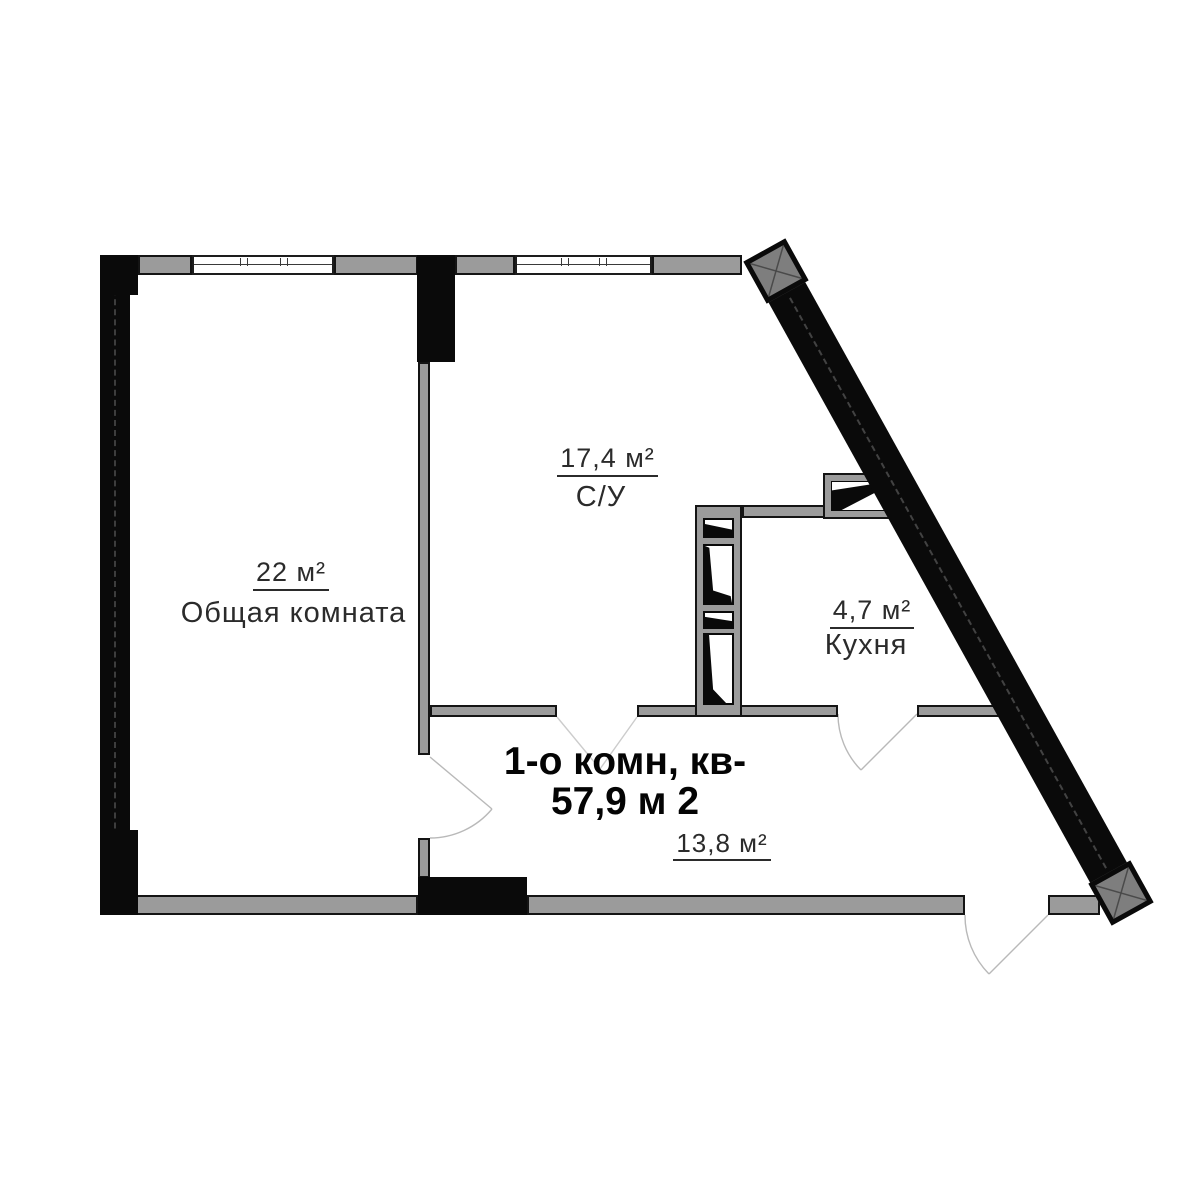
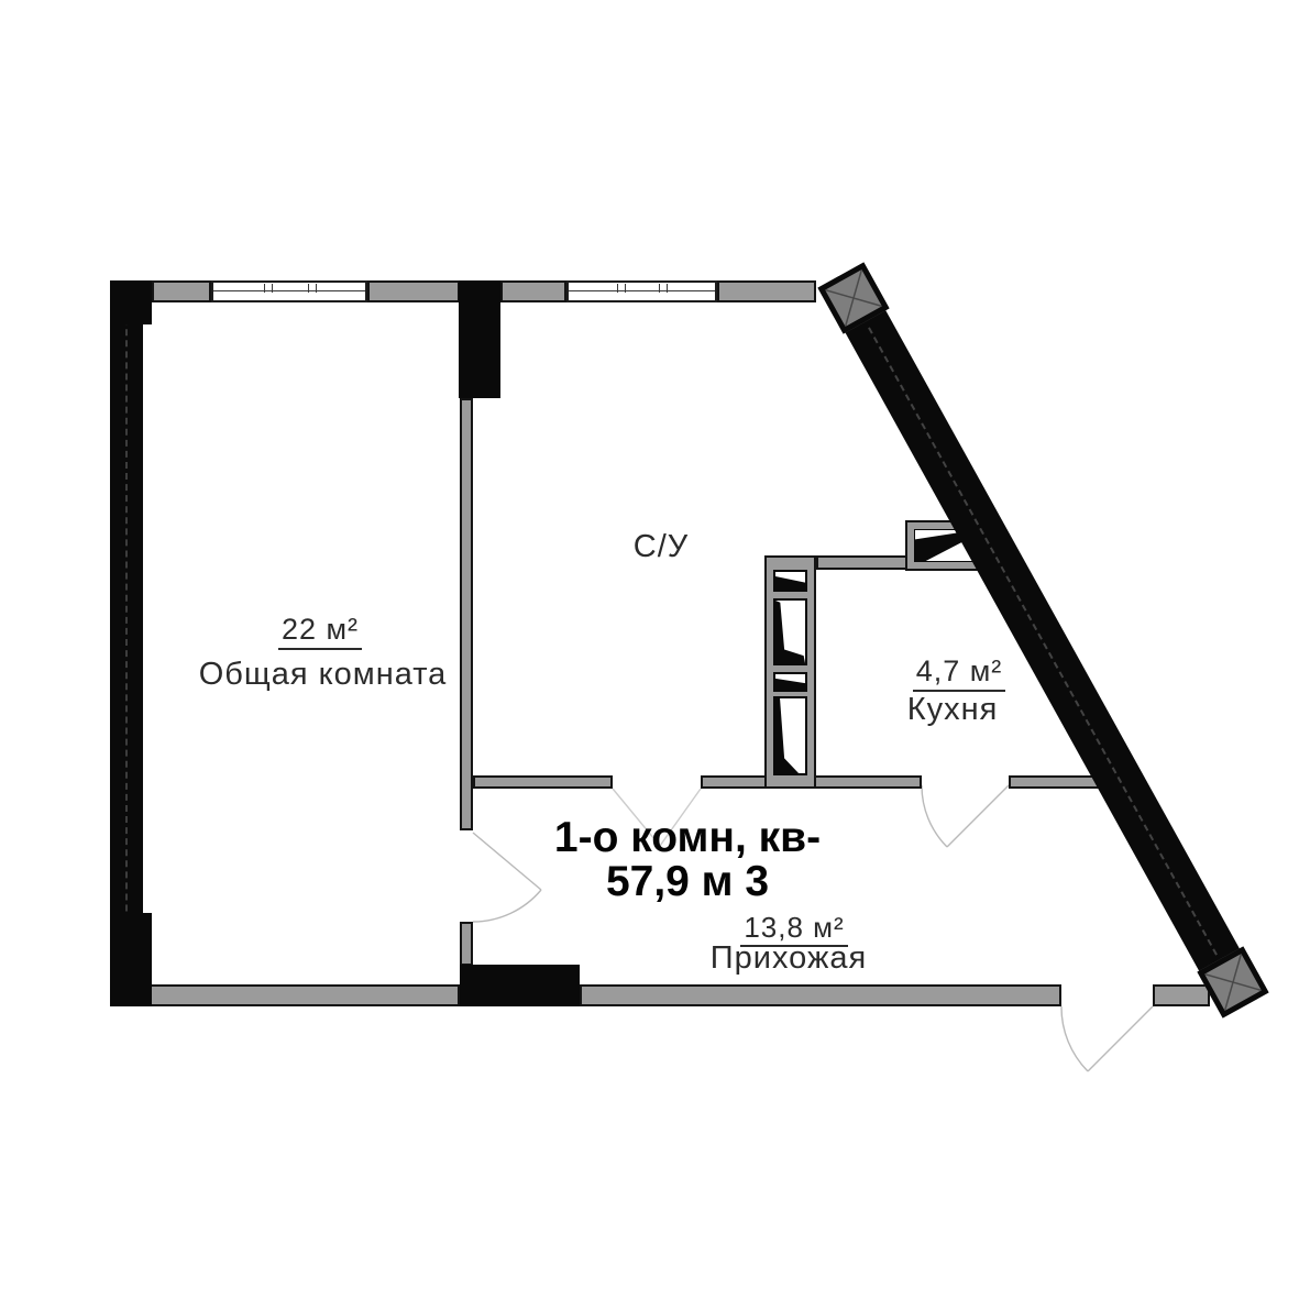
  22 м²
  Общая комната
- 17,4 м²
  С/У
  4,7 м²
  Кухня
  13,8 м²
+ Прихожая
  1-о комн, кв-
- 57,9 м 2
+ 57,9 м 3
